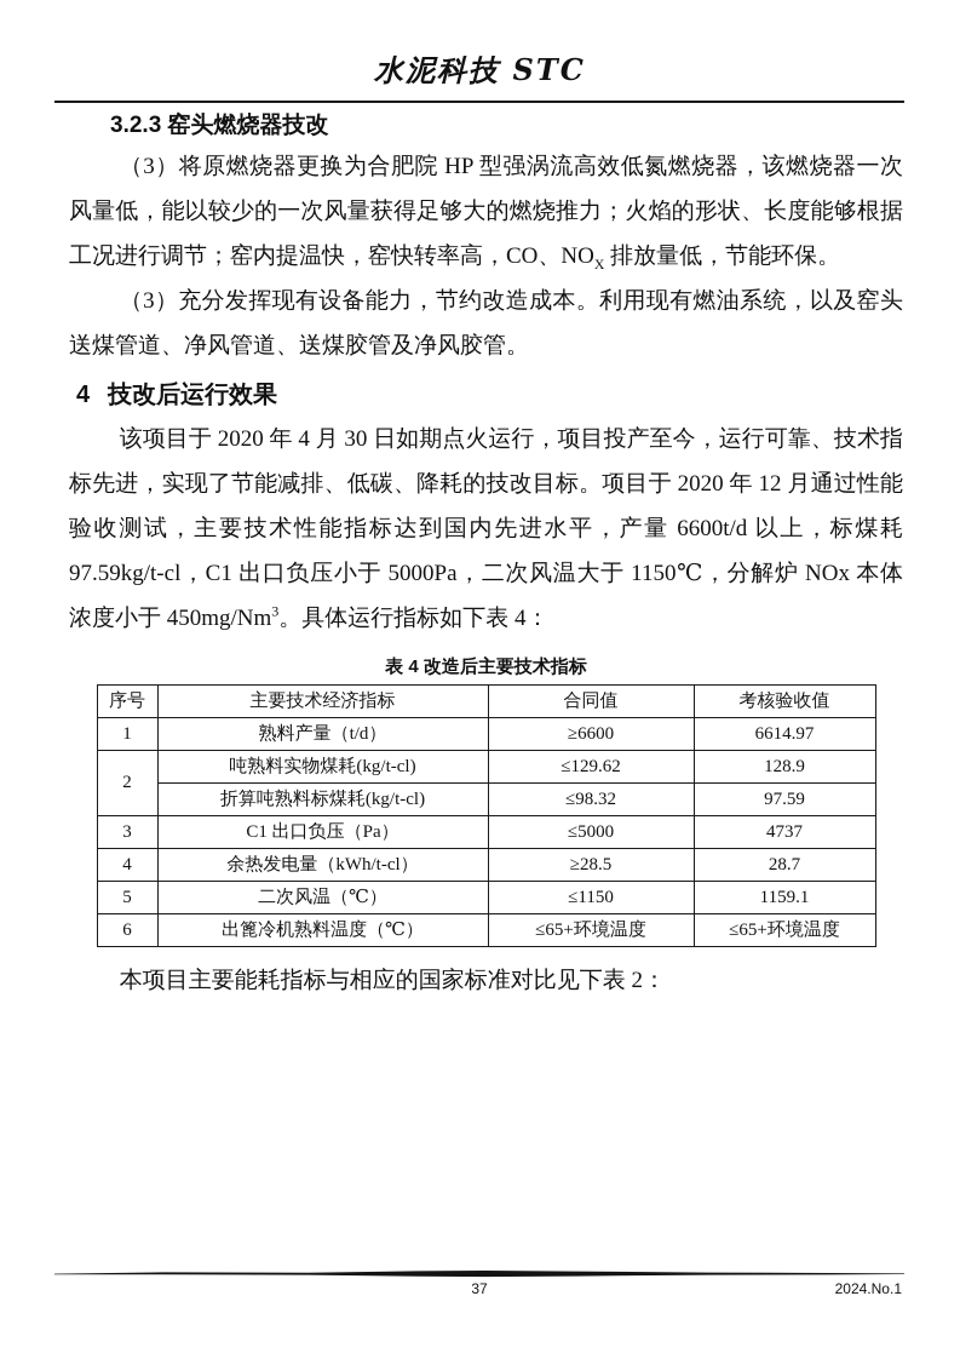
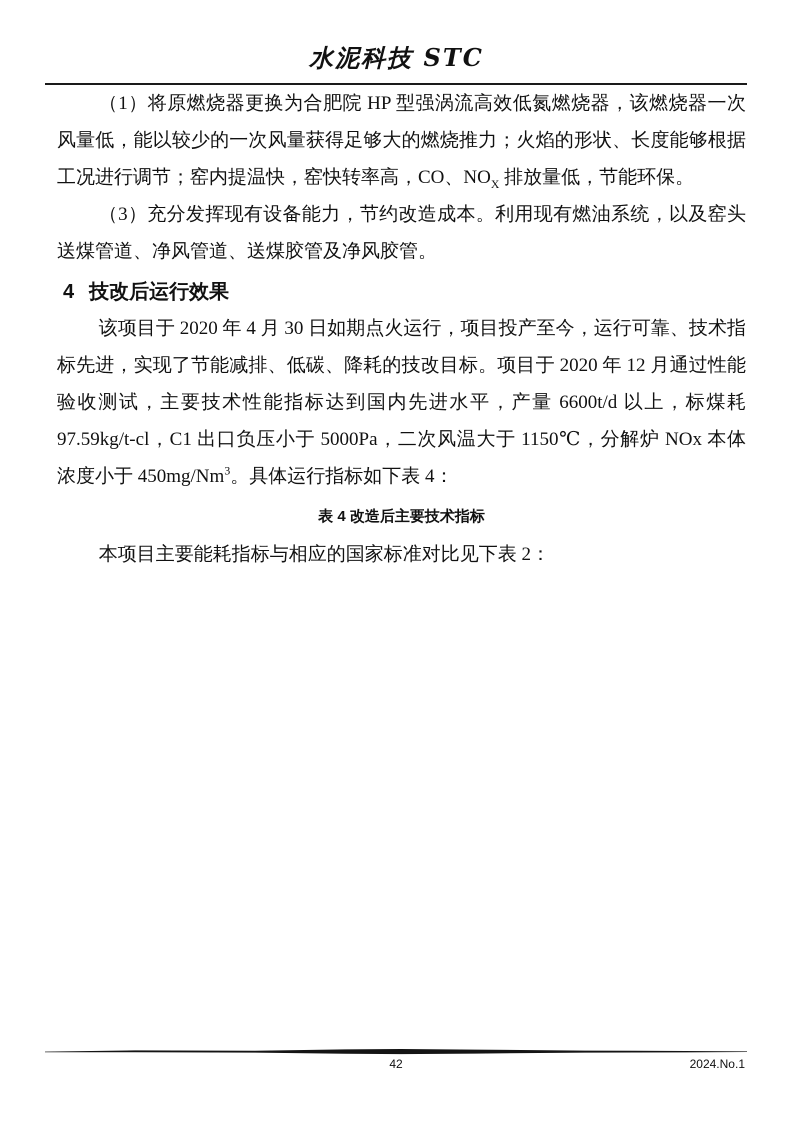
  水泥科技 STC
- 3.2.3 窑头燃烧器技改
- （3）将原燃烧器更换为合肥院 HP 型强涡流高效低氮燃烧器，该燃烧器一次风量低，能以较少的一次风量获得足够大的燃烧推力；火焰的形状、长度能够根据工况进行调节；窑内提温快，窑快转率高，CO、NOX 排放量低，节能环保。
+ （1）将原燃烧器更换为合肥院 HP 型强涡流高效低氮燃烧器，该燃烧器一次风量低，能以较少的一次风量获得足够大的燃烧推力；火焰的形状、长度能够根据工况进行调节；窑内提温快，窑快转率高，CO、NOX 排放量低，节能环保。
  （3）充分发挥现有设备能力，节约改造成本。利用现有燃油系统，以及窑头送煤管道、净风管道、送煤胶管及净风胶管。
  4 技改后运行效果
  该项目于 2020 年 4 月 30 日如期点火运行，项目投产至今，运行可靠、技术指标先进，实现了节能减排、低碳、降耗的技改目标。项目于 2020 年 12 月通过性能验收测试，主要技术性能指标达到国内先进水平，产量 6600t/d 以上，标煤耗 97.59kg/t-cl，C1 出口负压小于 5000Pa，二次风温大于 1150℃，分解炉 NOx 本体浓度小于 450mg/Nm3。具体运行指标如下表 4：
  表 4 改造后主要技术指标
- 序号	主要技术经济指标	合同值	考核验收值
- 1	熟料产量（t/d）	≥6600	6614.97
- 2	吨熟料实物煤耗(kg/t-cl)	≤129.62	128.9
- 折算吨熟料标煤耗(kg/t-cl)	≤98.32	97.59
- 3	C1 出口负压（Pa）	≤5000	4737
- 4	余热发电量（kWh/t-cl）	≥28.5	28.7
- 5	二次风温（℃）	≤1150	1159.1
- 6	出篦冷机熟料温度（℃）	≤65+环境温度	≤65+环境温度
  本项目主要能耗指标与相应的国家标准对比见下表 2：
- 37
+ 42
  2024.No.1
